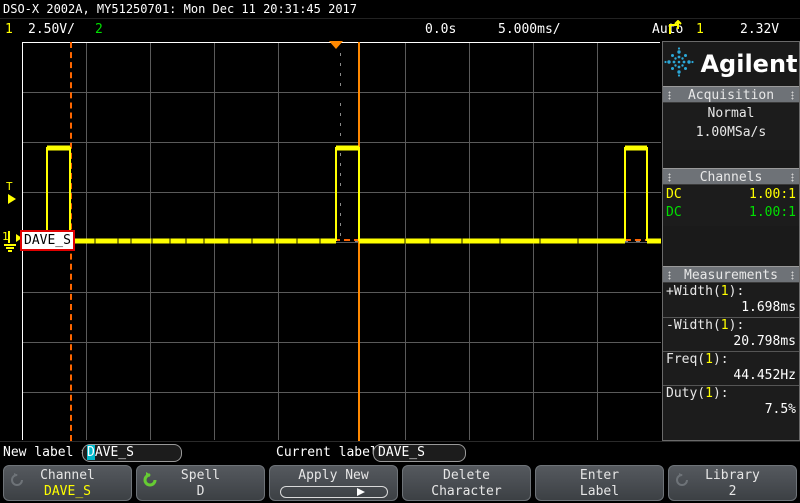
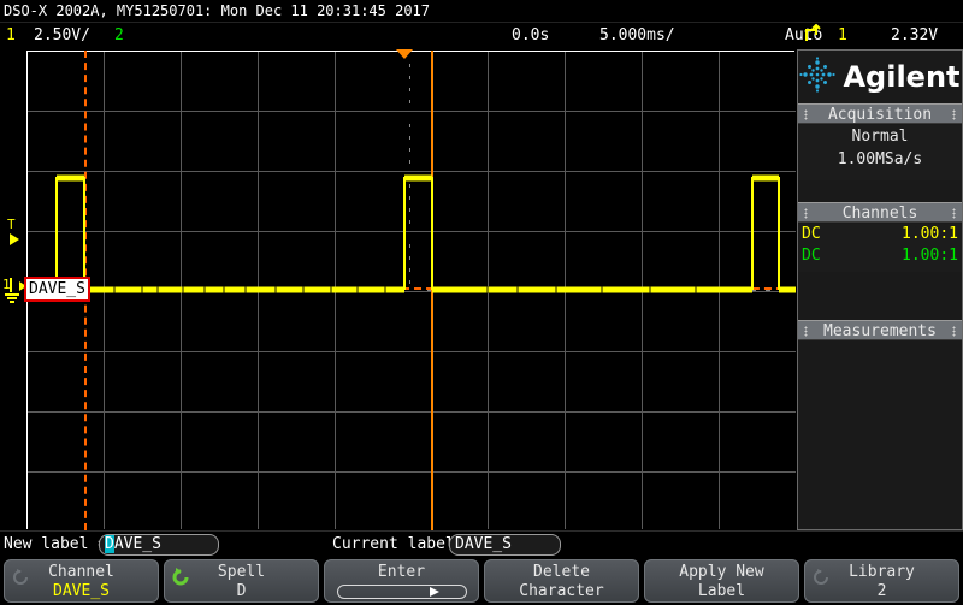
  DSO-X 2002A, MY51250701: Mon Dec 11 20:31:45 2017
  1
  2.50V/
  2
  0.0s
  5.000ms/
  Auto
  1
  2.32V
  T
  1
  DAVE_S
  Agilent
  Acquisition
  Normal
  1.00MSa/s
  Channels
  DC
  1.00:1
  DC
  1.00:1
  Measurements
- +Width(1):
- 1.698ms
- -Width(1):
- 20.798ms
- Freq(1):
- 44.452Hz
- Duty(1):
- 7.5%
  New label
  DAVE_S
  Current labe
  DAVE_S
  Channel
  DAVE_S
  Spell
  D
- Apply New
+ Enter
  Delete
  Character
- Enter
+ Apply New
  Label
  Library
  2
